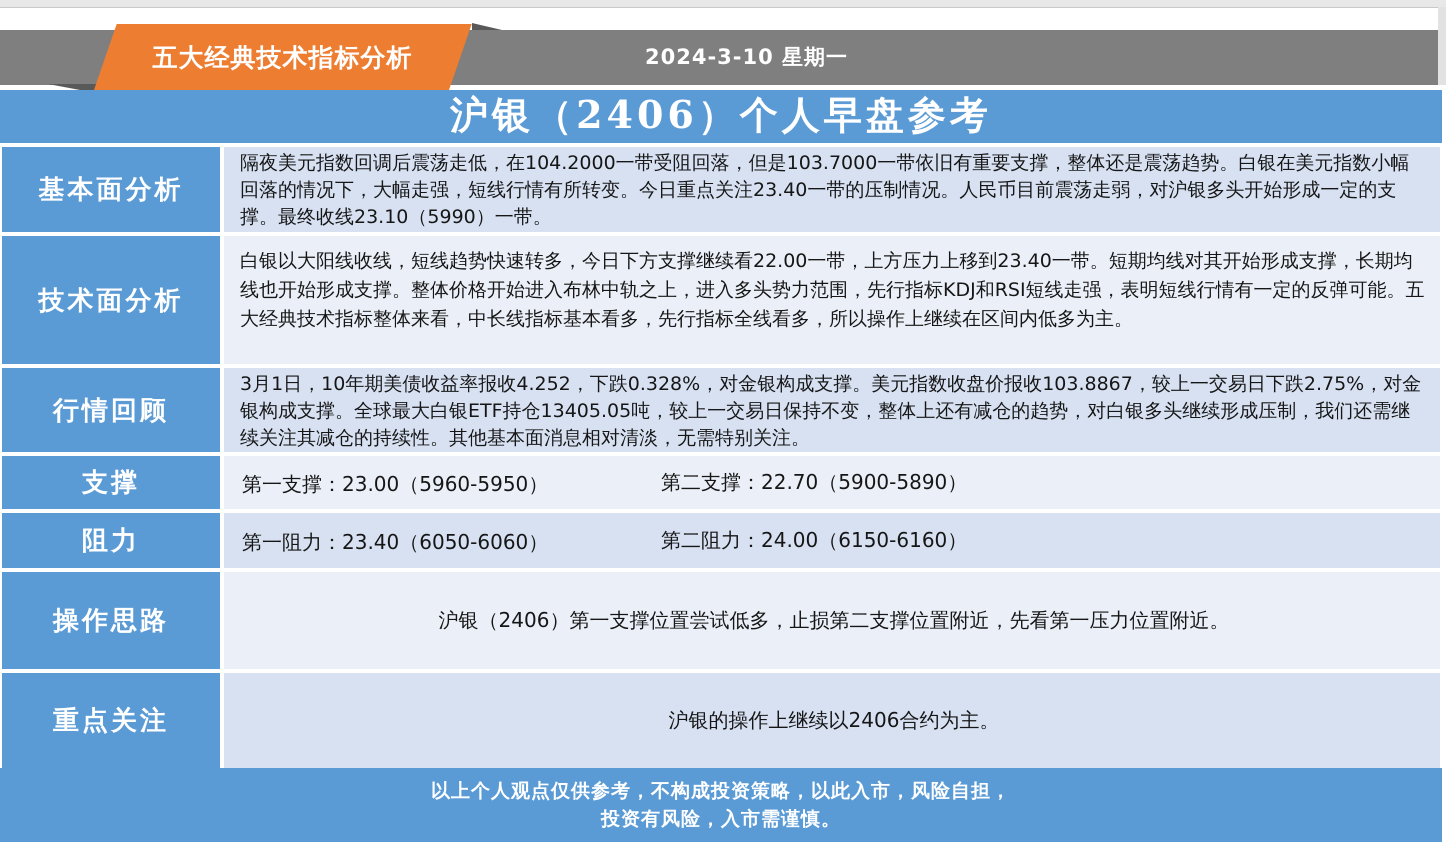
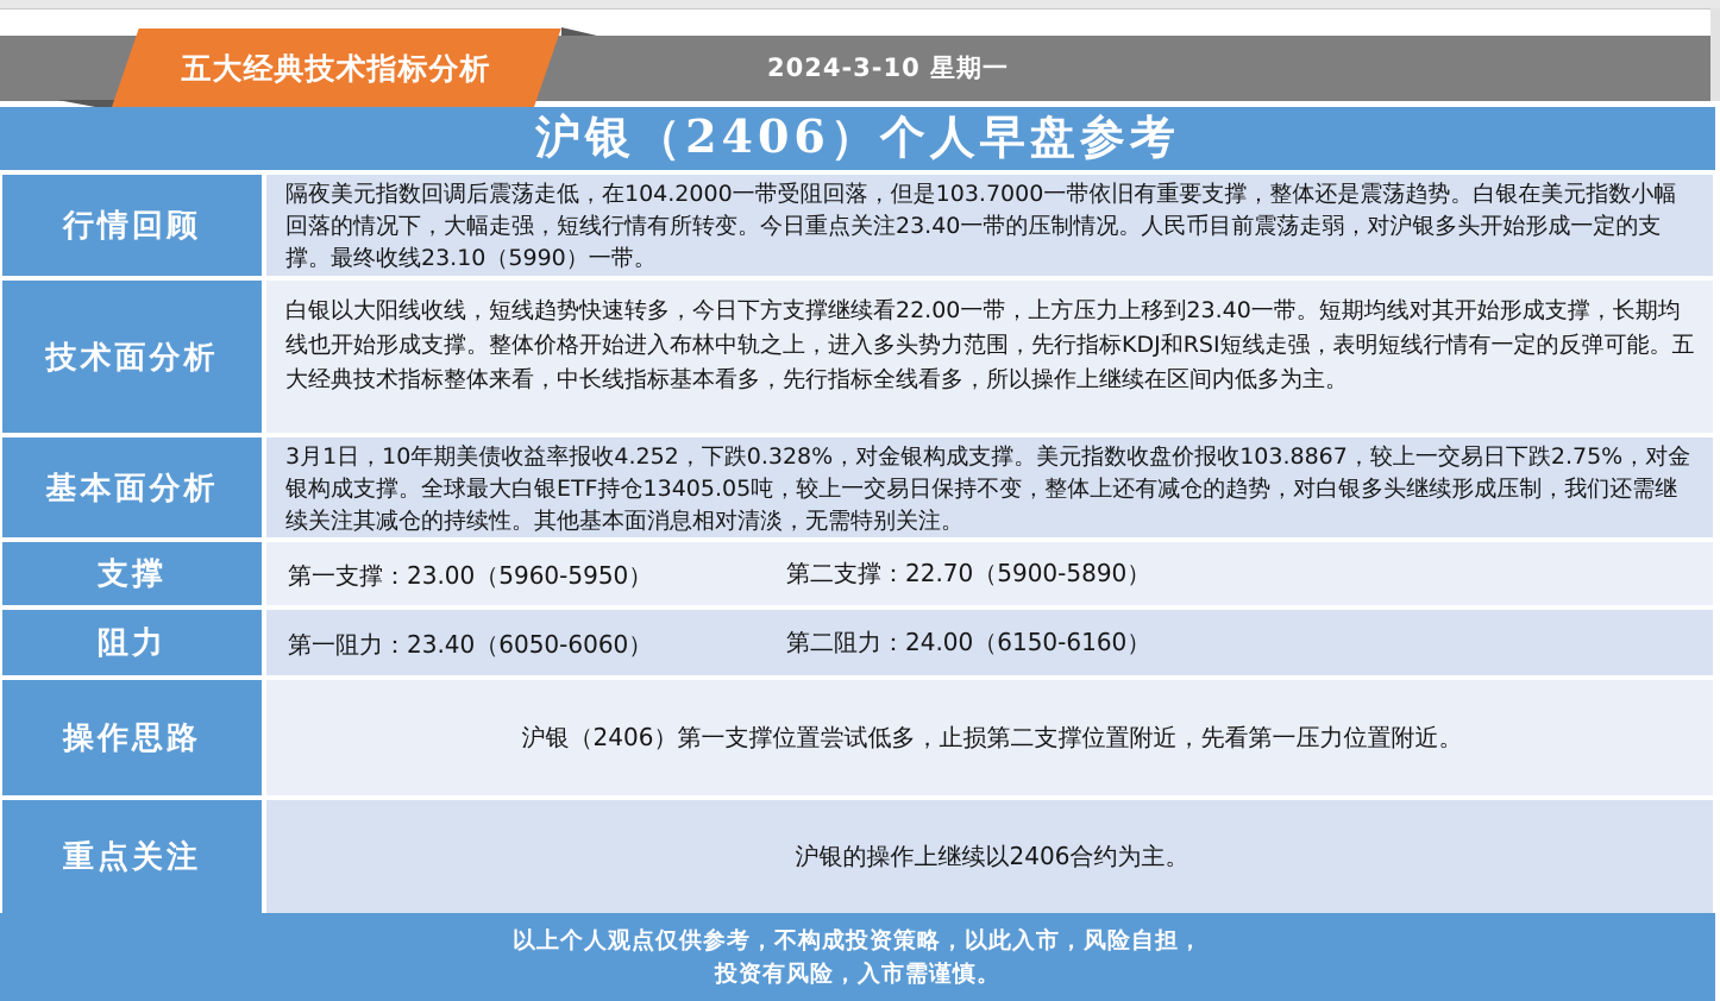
  五大经典技术指标分析
  2024-3-10 星期一
  沪银（2406）个人早盘参考
- 基本面分析
+ 行情回顾
  隔夜美元指数回调后震荡走低，在104.2000一带受阻回落，但是103.7000一带依旧有重要支撑，整体还是震荡趋势。白银在美元指数小幅回落的情况下，大幅走强，短线行情有所转变。今日重点关注23.40一带的压制情况。人民币目前震荡走弱，对沪银多头开始形成一定的支撑。最终收线23.10（5990）一带。
  技术面分析
  白银以大阳线收线，短线趋势快速转多，今日下方支撑继续看22.00一带，上方压力上移到23.40一带。短期均线对其开始形成支撑，长期均线也开始形成支撑。整体价格开始进入布林中轨之上，进入多头势力范围，先行指标KDJ和RSI短线走强，表明短线行情有一定的反弹可能。五大经典技术指标整体来看，中长线指标基本看多，先行指标全线看多，所以操作上继续在区间内低多为主。
- 行情回顾
+ 基本面分析
  3月1日，10年期美债收益率报收4.252，下跌0.328%，对金银构成支撑。美元指数收盘价报收103.8867，较上一交易日下跌2.75%，对金银构成支撑。全球最大白银ETF持仓13405.05吨，较上一交易日保持不变，整体上还有减仓的趋势，对白银多头继续形成压制，我们还需继续关注其减仓的持续性。其他基本面消息相对清淡，无需特别关注。
  支撑
  第一支撑：23.00（5960-5950）
  第二支撑：22.70（5900-5890）
  阻力
  第一阻力：23.40（6050-6060）
  第二阻力：24.00（6150-6160）
  操作思路
  沪银（2406）第一支撑位置尝试低多，止损第二支撑位置附近，先看第一压力位置附近。
  重点关注
  沪银的操作上继续以2406合约为主。
  以上个人观点仅供参考，不构成投资策略，以此入市，风险自担，
  投资有风险，入市需谨慎。
